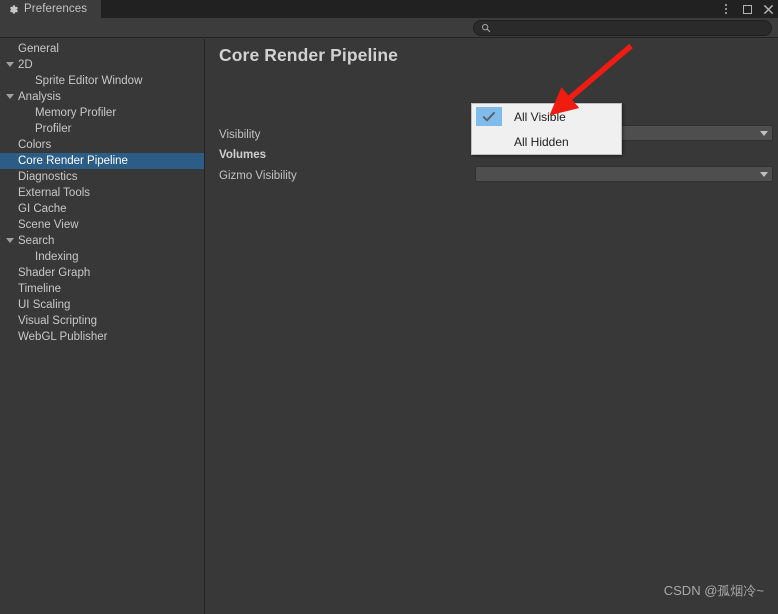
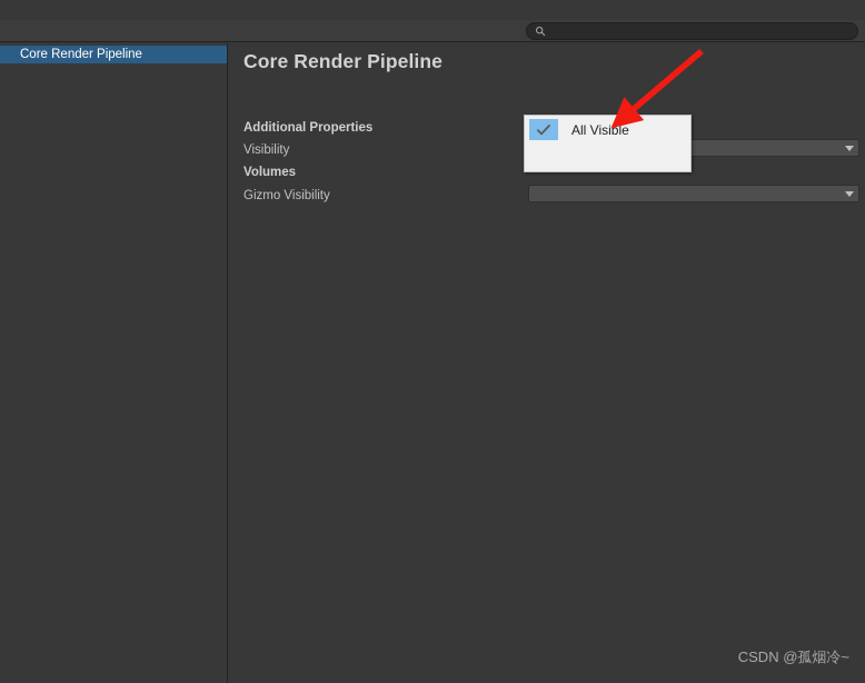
- Preferences
- General
- 2D
- Sprite Editor Window
- Analysis
- Memory Profiler
- Profiler
- Colors
  Core Render Pipeline
- Diagnostics
- External Tools
- GI Cache
- Scene View
- Search
- Indexing
- Shader Graph
- Timeline
- UI Scaling
- Visual Scripting
- WebGL Publisher
  Core Render Pipeline
+ Additional Properties
  Visibility
  Volumes
  Gizmo Visibility
  All Visible
- All Hidden
  CSDN @孤烟冷~
